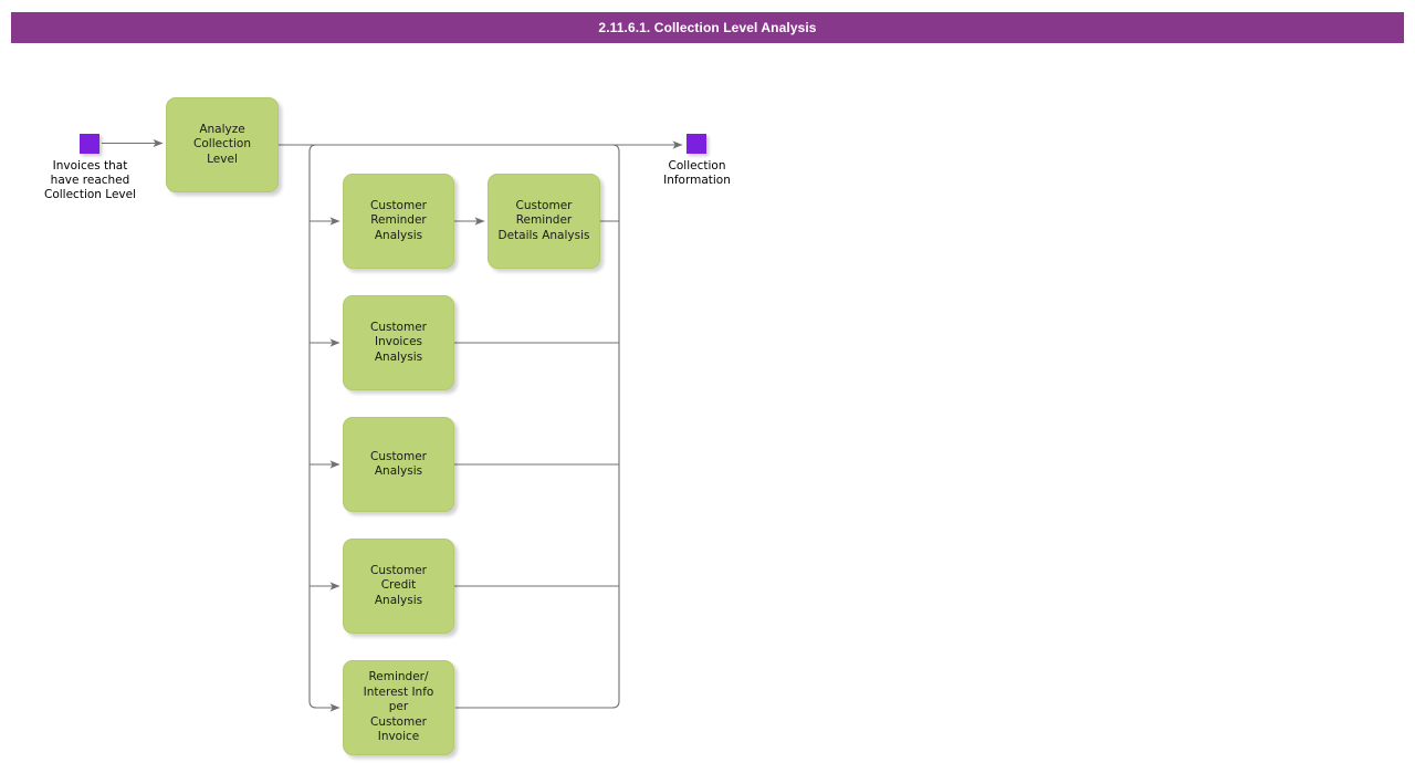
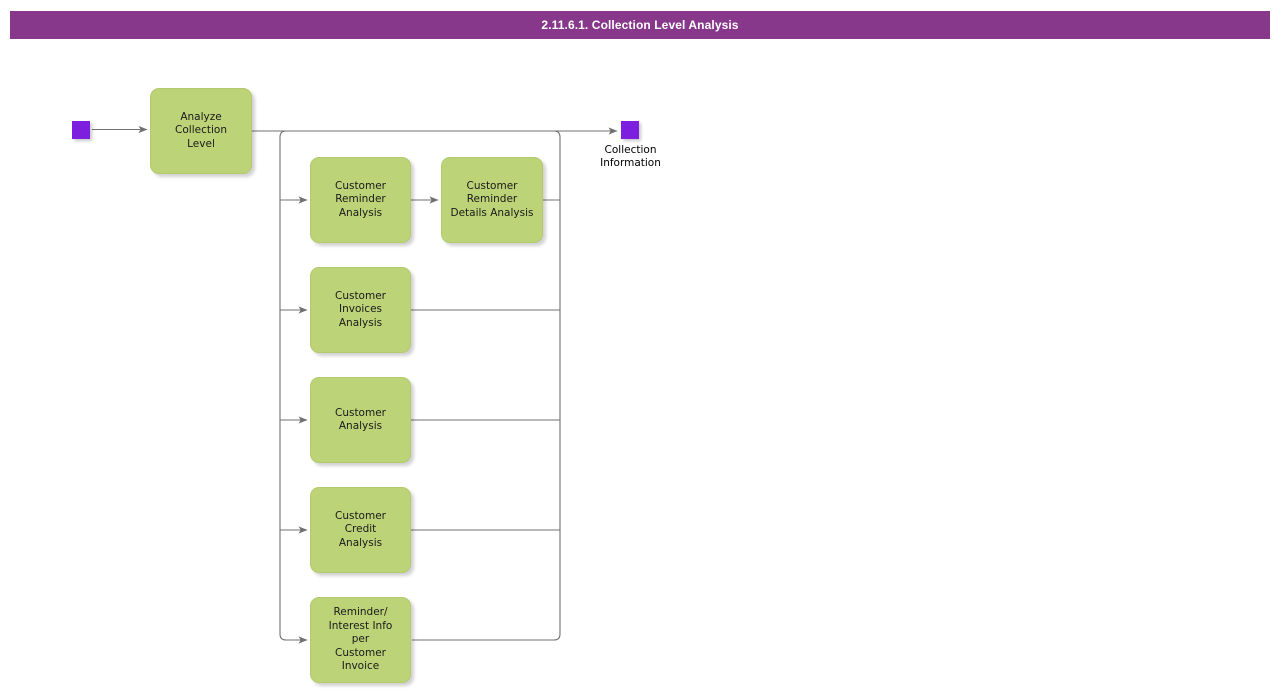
  2.11.6.1. Collection Level Analysis
- Invoices that
- have reached
- Collection Level
  Collection
  Information
  Analyze
  Collection
  Level
  Customer
  Reminder
  Analysis
  Customer
  Reminder
  Details Analysis
  Customer
  Invoices
  Analysis
  Customer
  Analysis
  Customer
  Credit
  Analysis
  Reminder/
  Interest Info
  per
  Customer
  Invoice
